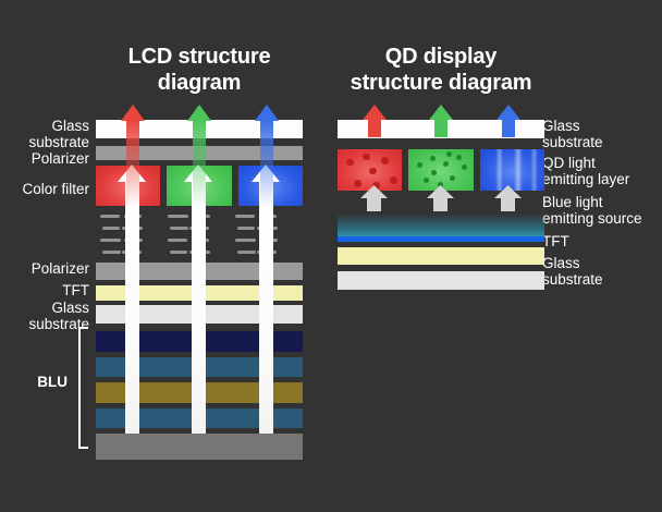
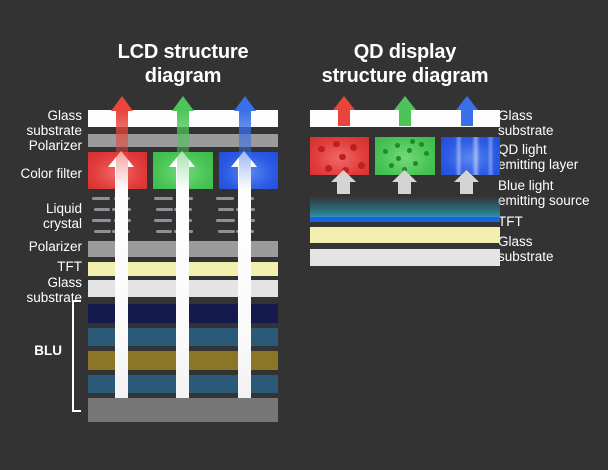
  LCD structure diagram
  QD display structure diagram
  Glass
  substrate
  Polarizer
  Color filter
+ Liquid
+ crystal
  Polarizer
  TFT
  Glass
  substrate
  BLU
  Glass
  substrate
  QD light
  emitting layer
  Blue light
  emitting source
  TFT
  Glass
  substrate
